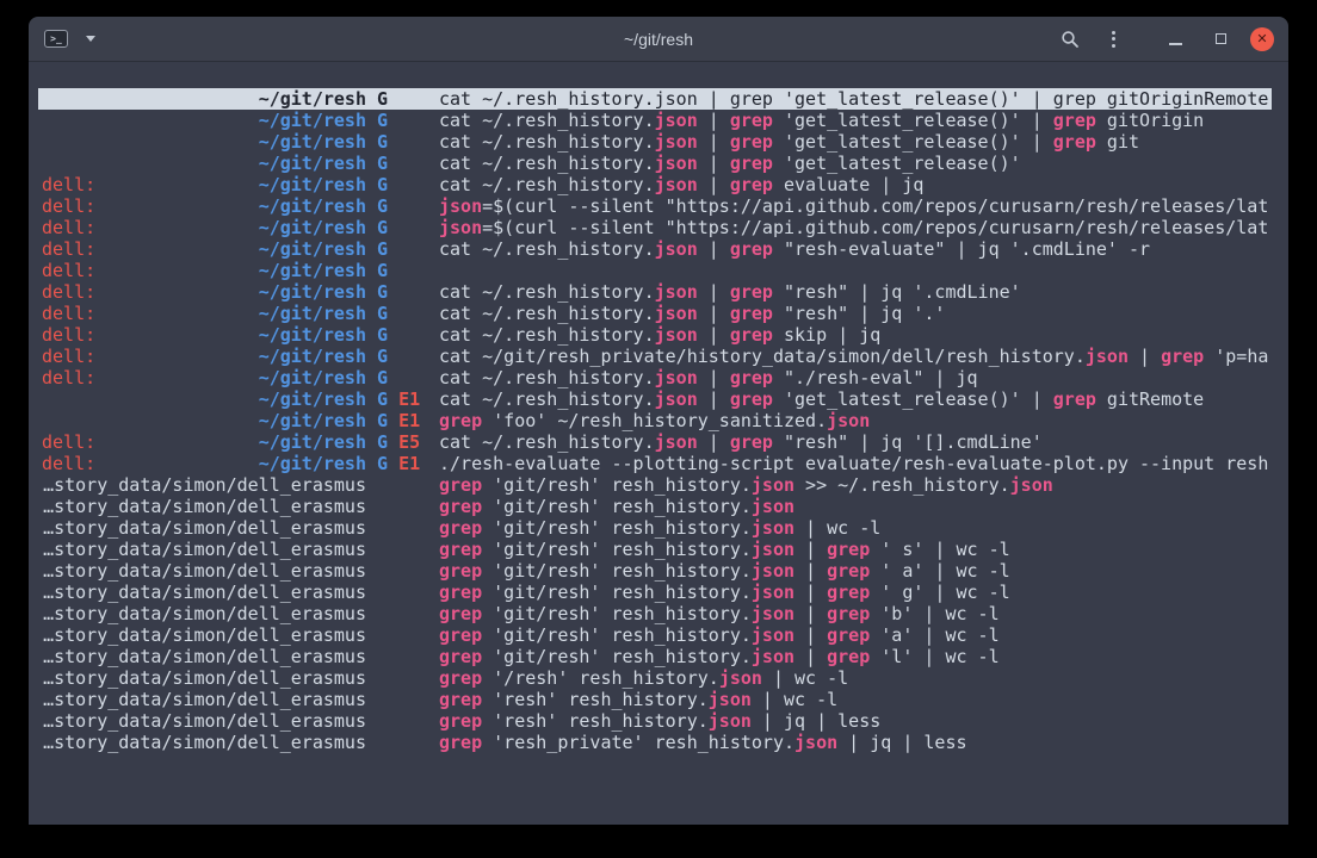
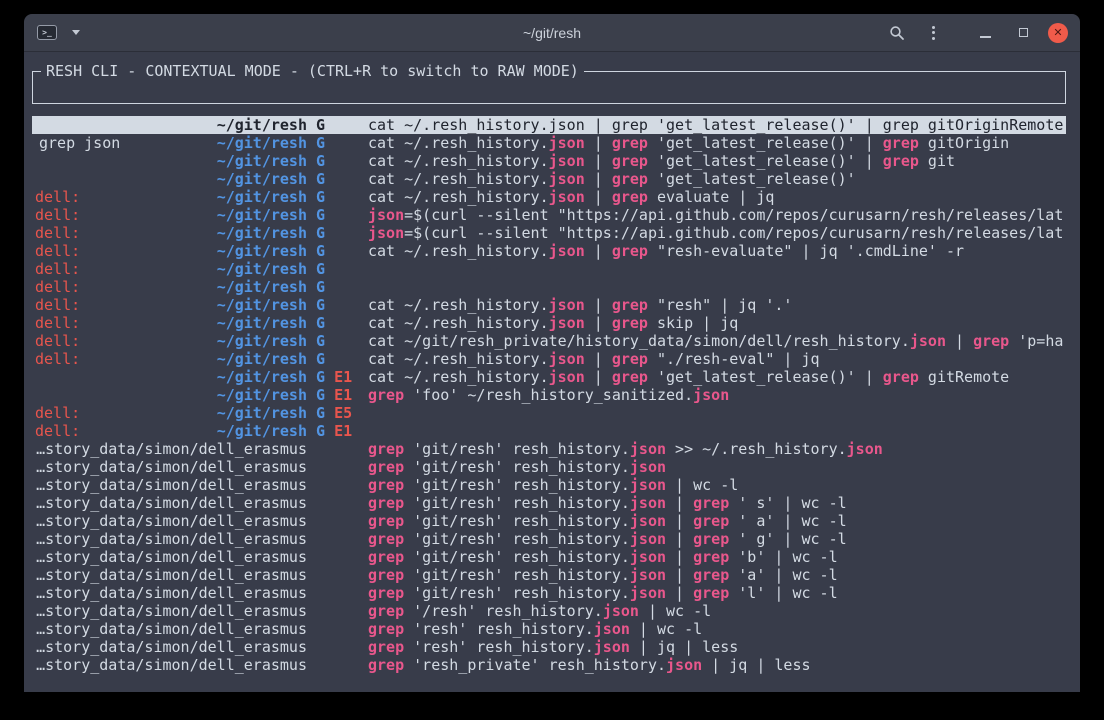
  >_
  ~/git/resh
  ✕
+ RESH CLI - CONTEXTUAL MODE - (CTRL+R to switch to RAW MODE)
+ grep json
  ~/git/resh
  G
  cat ~/.resh_history.json | grep 'get_latest_release()' | grep gitOriginRemote
  ~/git/resh
  G
  cat ~/.resh_history.json | grep 'get_latest_release()' | grep gitOrigin
  ~/git/resh
  G
  cat ~/.resh_history.json | grep 'get_latest_release()' | grep git
  ~/git/resh
  G
  cat ~/.resh_history.json | grep 'get_latest_release()'
  dell:
  ~/git/resh
  G
  cat ~/.resh_history.json | grep evaluate | jq
  dell:
  ~/git/resh
  G
  json=$(curl --silent "https://api.github.com/repos/curusarn/resh/releases/lat
  dell:
  ~/git/resh
  G
  json=$(curl --silent "https://api.github.com/repos/curusarn/resh/releases/lat
  dell:
  ~/git/resh
  G
  cat ~/.resh_history.json | grep "resh-evaluate" | jq '.cmdLine' -r
  dell:
  ~/git/resh
  G
  dell:
  ~/git/resh
  G
- cat ~/.resh_history.json | grep "resh" | jq '.cmdLine'
  dell:
  ~/git/resh
  G
  cat ~/.resh_history.json | grep "resh" | jq '.'
  dell:
  ~/git/resh
  G
  cat ~/.resh_history.json | grep skip | jq
  dell:
  ~/git/resh
  G
  cat ~/git/resh_private/history_data/simon/dell/resh_history.json | grep 'p=ha
  dell:
  ~/git/resh
  G
  cat ~/.resh_history.json | grep "./resh-eval" | jq
  ~/git/resh
  G E1
  cat ~/.resh_history.json | grep 'get_latest_release()' | grep gitRemote
  ~/git/resh
  G E1
  grep 'foo' ~/resh_history_sanitized.json
  dell:
  ~/git/resh
  G E5
- cat ~/.resh_history.json | grep "resh" | jq '[].cmdLine'
  dell:
  ~/git/resh
  G E1
- ./resh-evaluate --plotting-script evaluate/resh-evaluate-plot.py --input resh
  …story_data/simon/dell_erasmus
  grep 'git/resh' resh_history.json >> ~/.resh_history.json
  …story_data/simon/dell_erasmus
  grep 'git/resh' resh_history.json
  …story_data/simon/dell_erasmus
  grep 'git/resh' resh_history.json | wc -l
  …story_data/simon/dell_erasmus
  grep 'git/resh' resh_history.json | grep ' s' | wc -l
  …story_data/simon/dell_erasmus
  grep 'git/resh' resh_history.json | grep ' a' | wc -l
  …story_data/simon/dell_erasmus
  grep 'git/resh' resh_history.json | grep ' g' | wc -l
  …story_data/simon/dell_erasmus
  grep 'git/resh' resh_history.json | grep 'b' | wc -l
  …story_data/simon/dell_erasmus
  grep 'git/resh' resh_history.json | grep 'a' | wc -l
  …story_data/simon/dell_erasmus
  grep 'git/resh' resh_history.json | grep 'l' | wc -l
  …story_data/simon/dell_erasmus
  grep '/resh' resh_history.json | wc -l
  …story_data/simon/dell_erasmus
  grep 'resh' resh_history.json | wc -l
  …story_data/simon/dell_erasmus
  grep 'resh' resh_history.json | jq | less
  …story_data/simon/dell_erasmus
  grep 'resh_private' resh_history.json | jq | less
